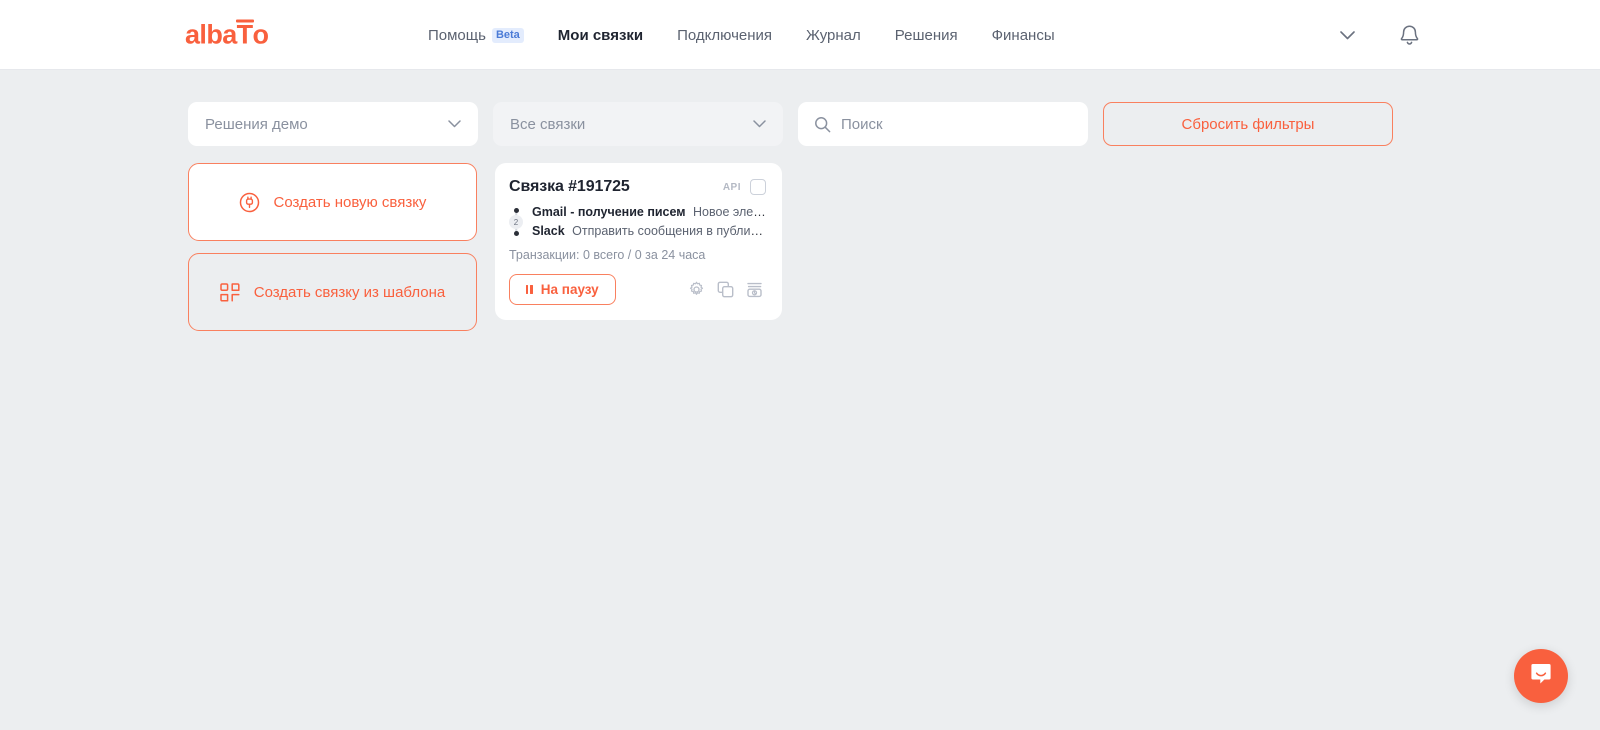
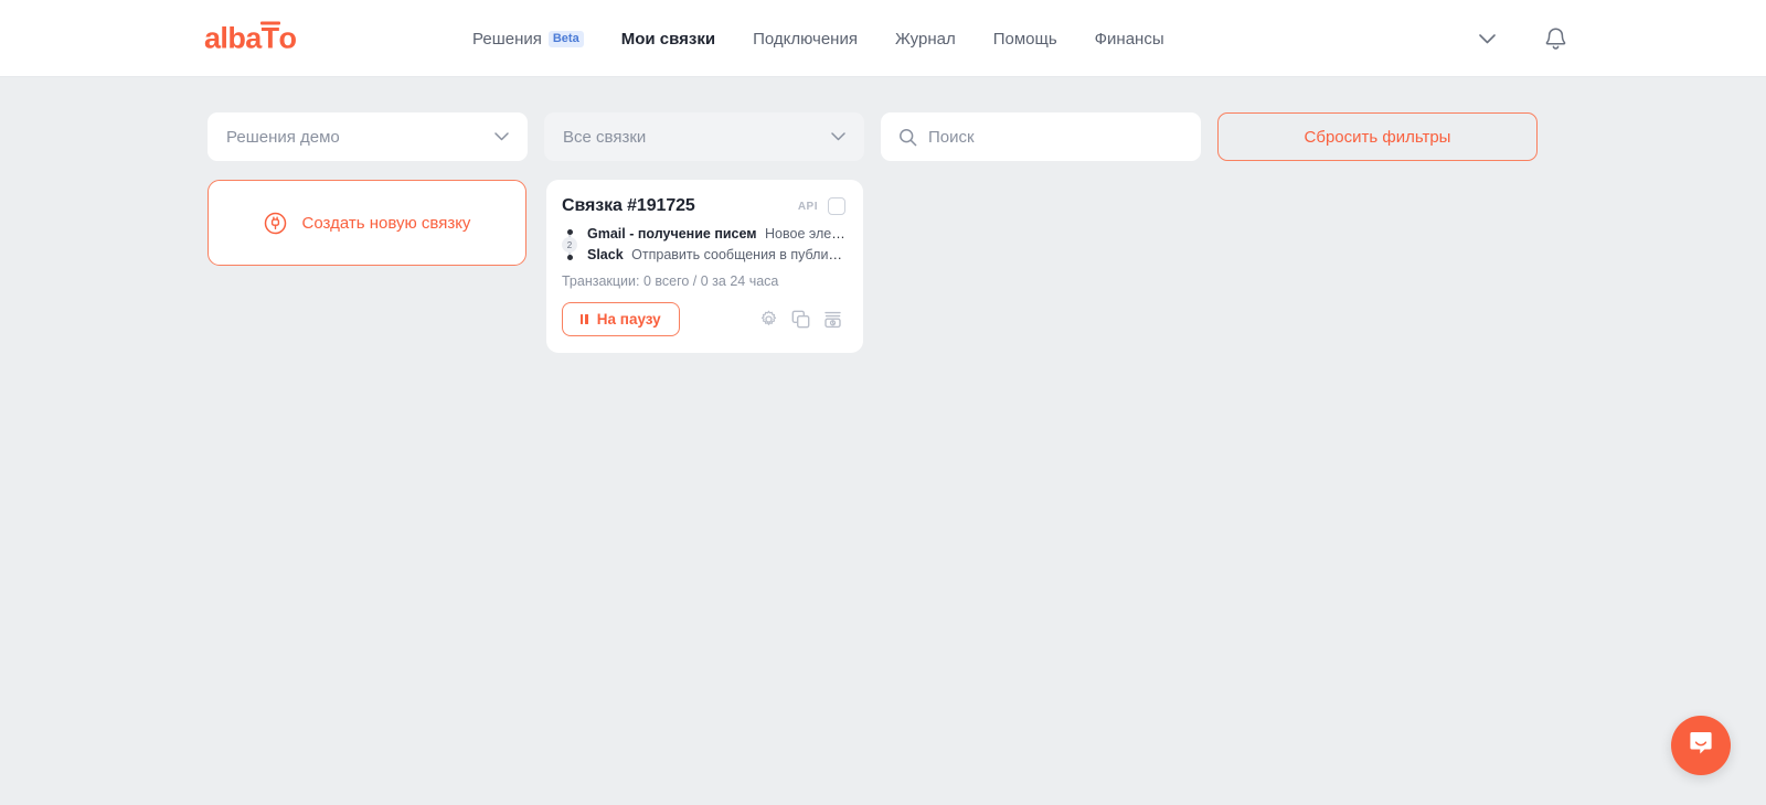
  albaTo
- Помощь
+ Решения
  Beta
  Мои связки
  Подключения
  Журнал
- Решения
+ Помощь
  Финансы
  Решения демо
  Все связки
  Поиск
  Сбросить фильтры
  Создать новую связку
- Создать связку из шаблона
  Связка #191725
  API
  2
  Gmail - получение писем Новое элект.
  Slack Отправить сообщения в публич...
  Транзакции: 0 всего / 0 за 24 часа
  На паузу
